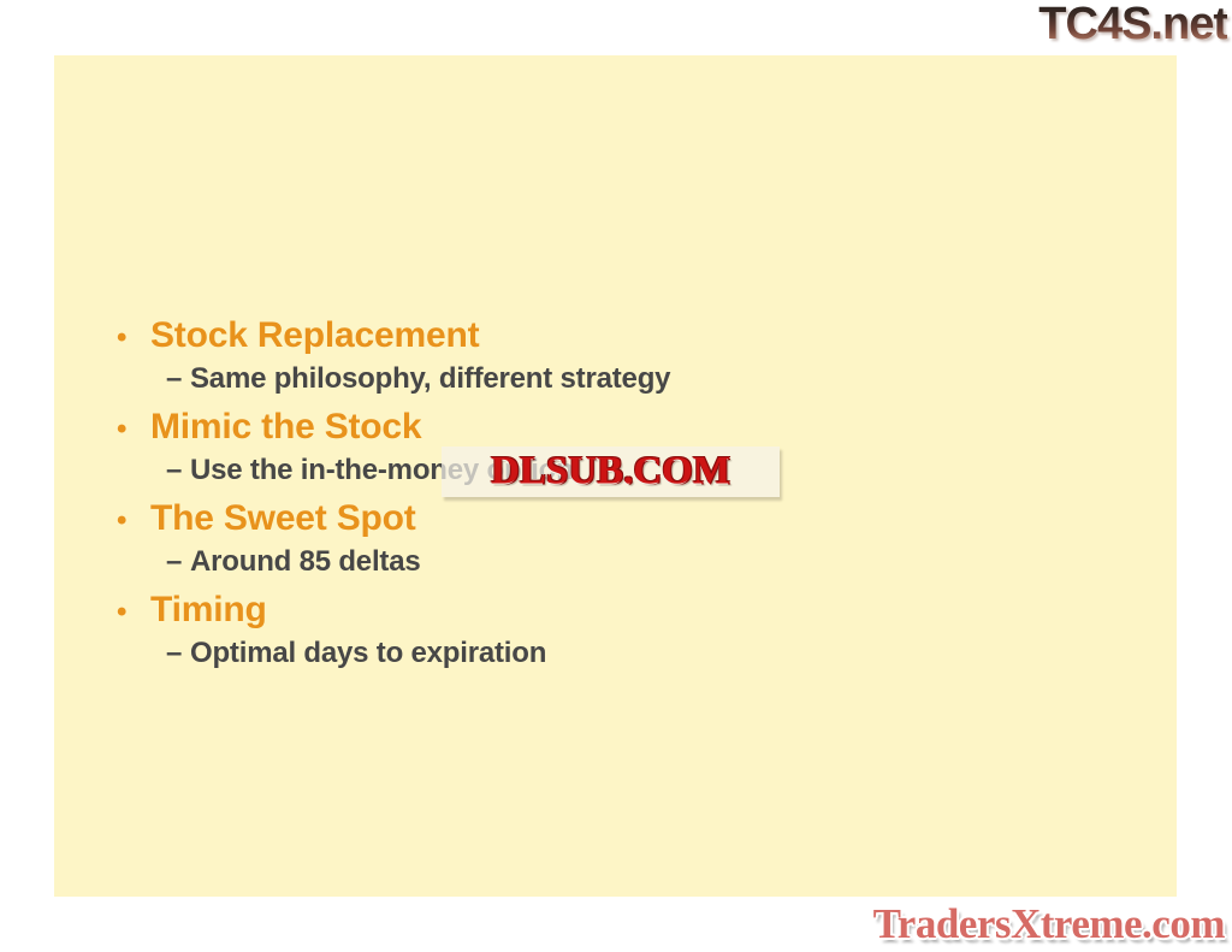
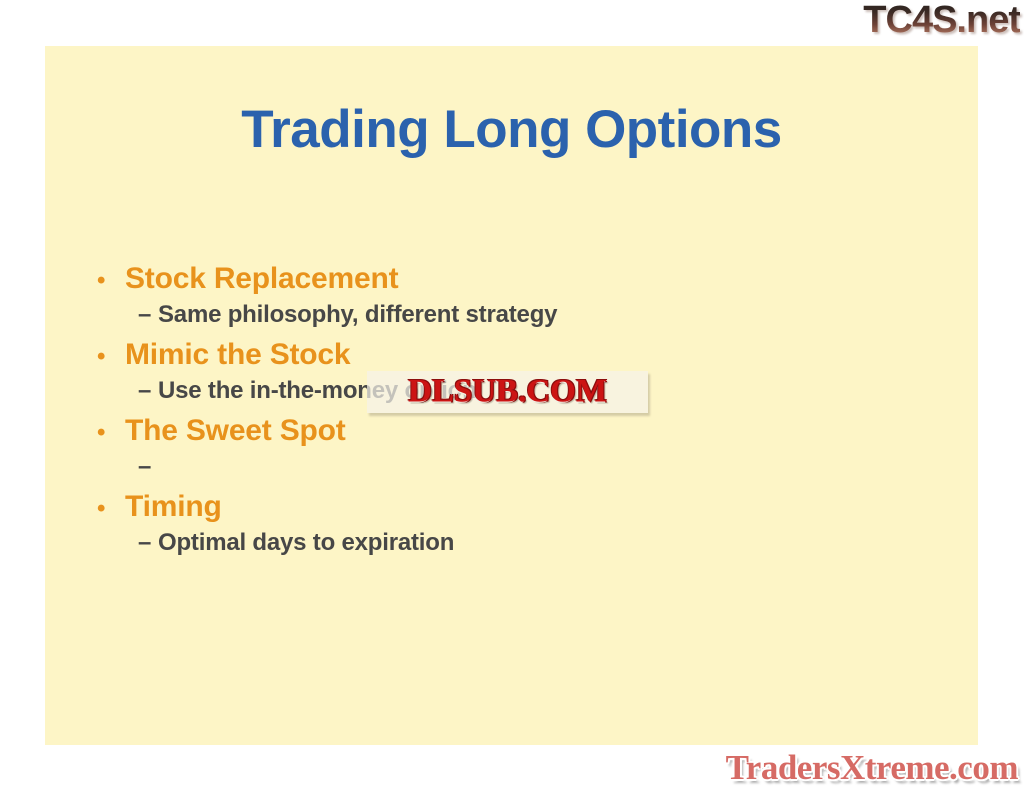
+ Trading Long Options
  •
  Stock Replacement
  –
  Same philosophy, different strategy
  •
  Mimic the Stock
  –
  Use the in-the-money option
  •
  The Sweet Spot
  –
- Around 85 deltas
  •
  Timing
  –
  Optimal days to expiration
  TC4S.net
  DLSUB.COM
  TradersXtreme.com
